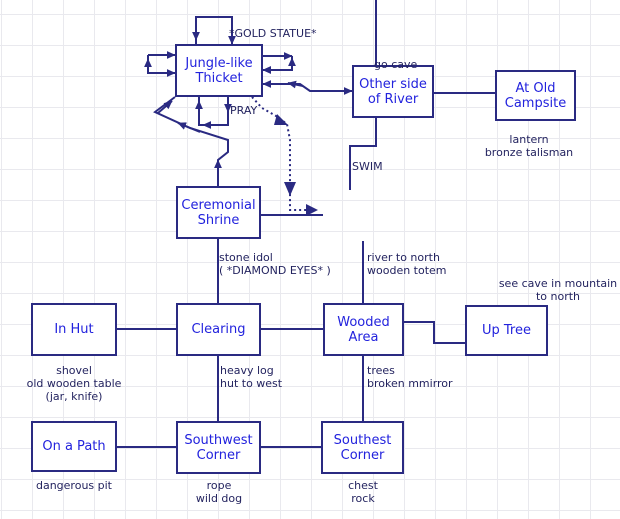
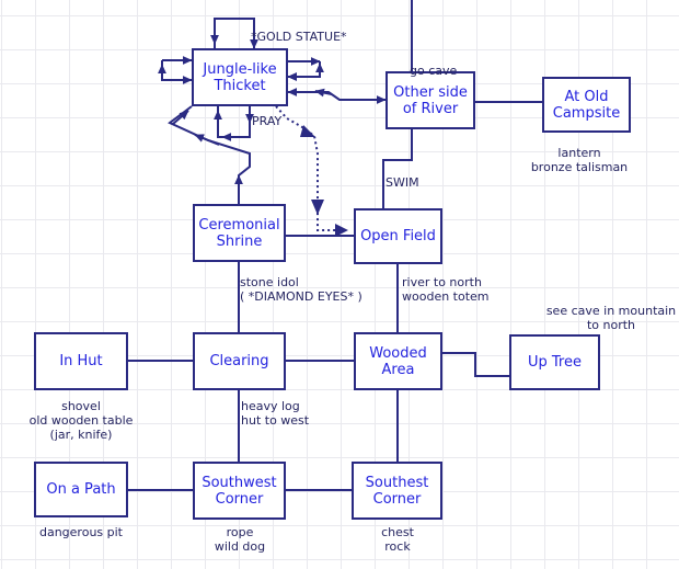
  Jungle-like
  Thicket
  Other side
  of River
  At Old
  Campsite
  Ceremonial
  Shrine
+ Open Field
  In Hut
  Clearing
  Wooded
  Area
  Up Tree
  On a Path
  Southwest
  Corner
  Southest
  Corner
  *GOLD STATUE*
  PRAY
  go cave
  SWIM
  lantern
  bronze talisman
  stone idol
  ( *DIAMOND EYES* )
  river to north
  wooden totem
  see cave in mountain
  to north
  shovel
  old wooden table
  (jar, knife)
  heavy log
  hut to west
- trees
- broken mmirror
  dangerous pit
  rope
  wild dog
  chest
  rock
